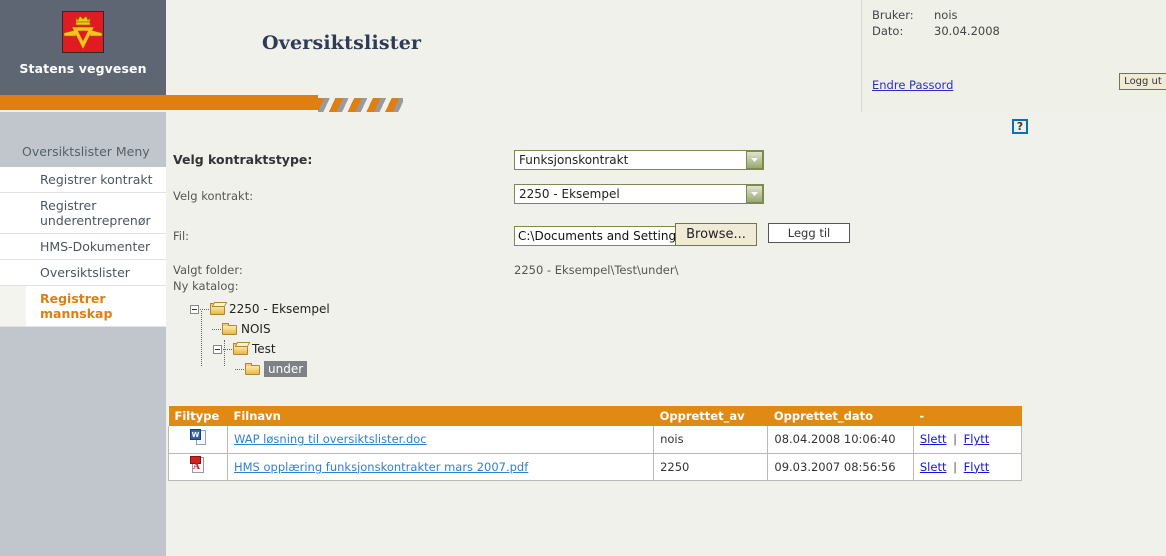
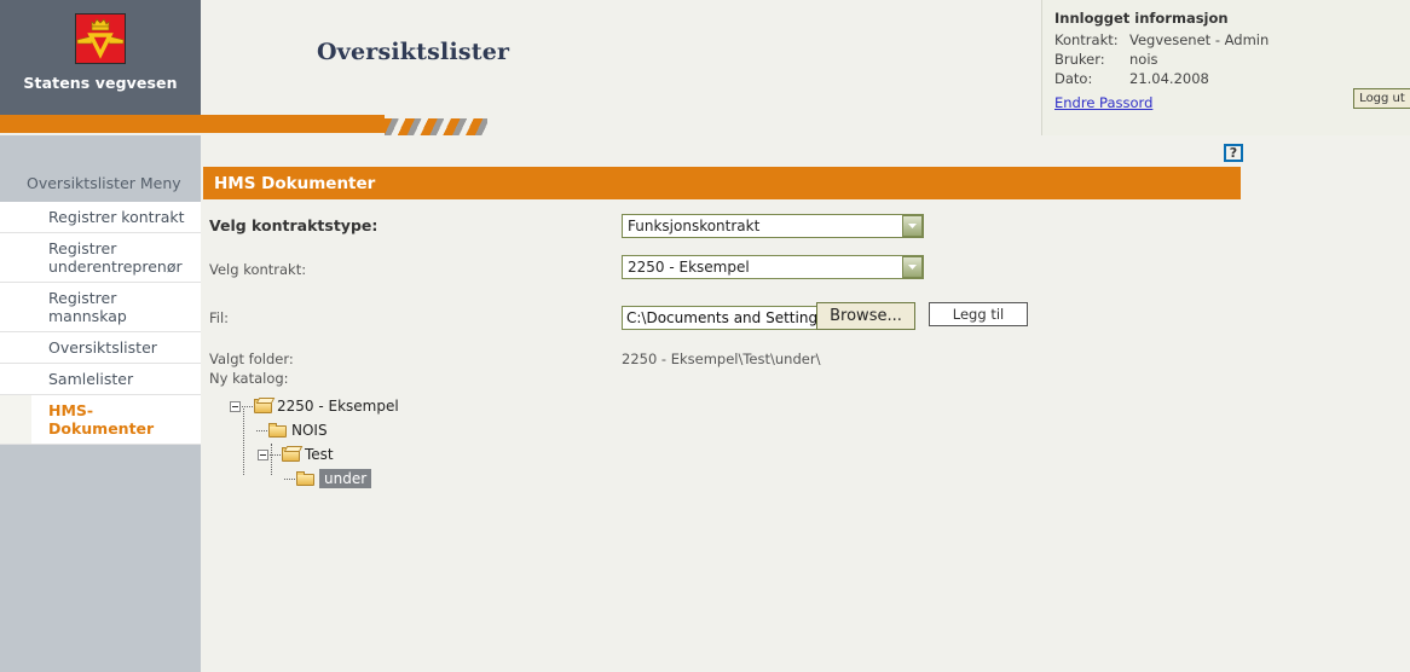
  Statens vegvesen
  Oversiktslister
+ Innlogget informasjon
+ Kontrakt:	Vegvesenet - Admin
  Bruker:	nois
- Dato:	30.04.2008
+ Dato:	21.04.2008
  Endre Passord
  Logg ut
  Oversiktslister Meny
  Registrer kontrakt
  Registrer underentreprenør
- HMS-Dokumenter
+ Registrer mannskap
  Oversiktslister
+ Samlelister
- Registrer mannskap
+ HMS-Dokumenter
  ?
+ HMS Dokumenter
  Velg kontraktstype:
  Funksjonskontrakt
  Velg kontrakt:
  2250 - Eksempel
  Fil:
  C:\Documents and Setting
  Browse...
  Legg til
  Valgt folder:
  2250 - Eksempel\Test\under\
  Ny katalog:
  2250 - Eksempel
  NOIS
  Test
  under
- Filtype	Filnavn	Opprettet_av	Opprettet_dato	-
- W	WAP løsning til oversiktslister.doc	nois	08.04.2008 10:06:40	Slett | Flytt
- A	HMS opplæring funksjonskontrakter mars 2007.pdf	2250	09.03.2007 08:56:56	Slett | Flytt
